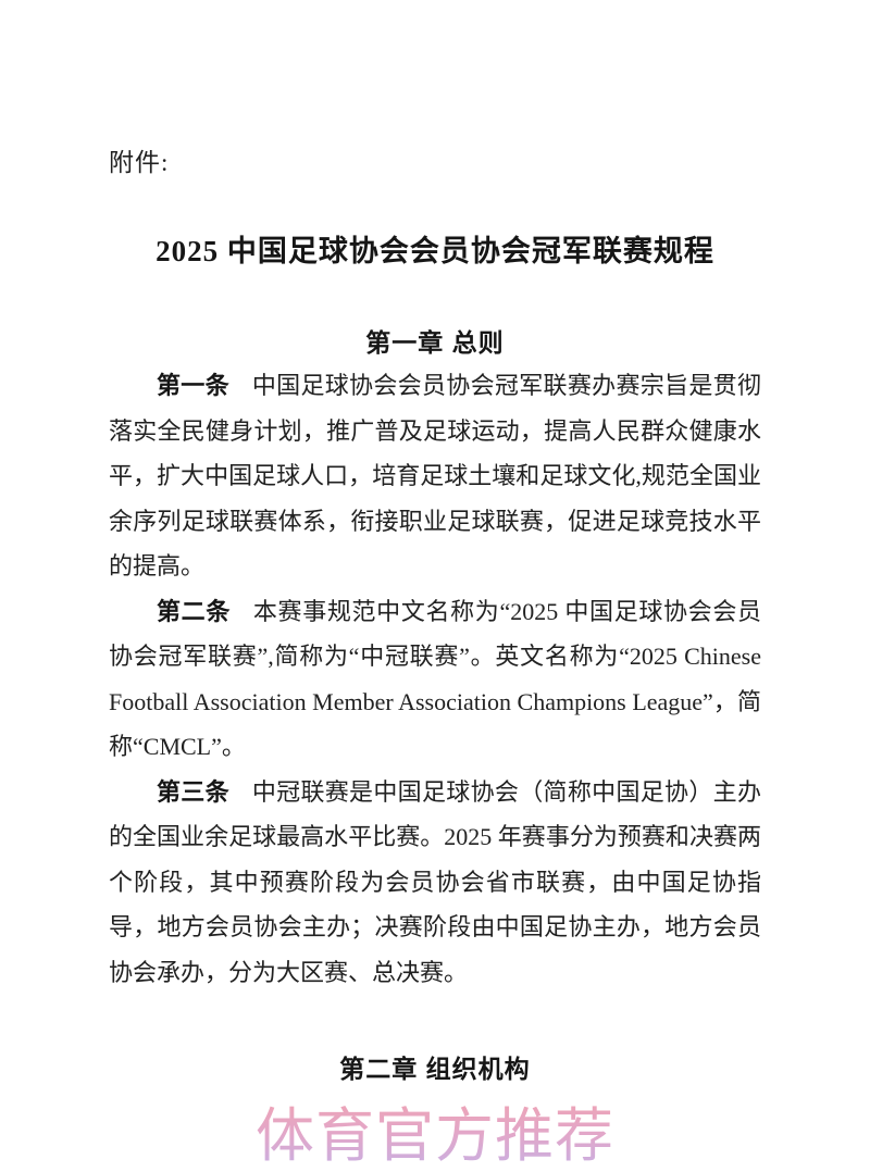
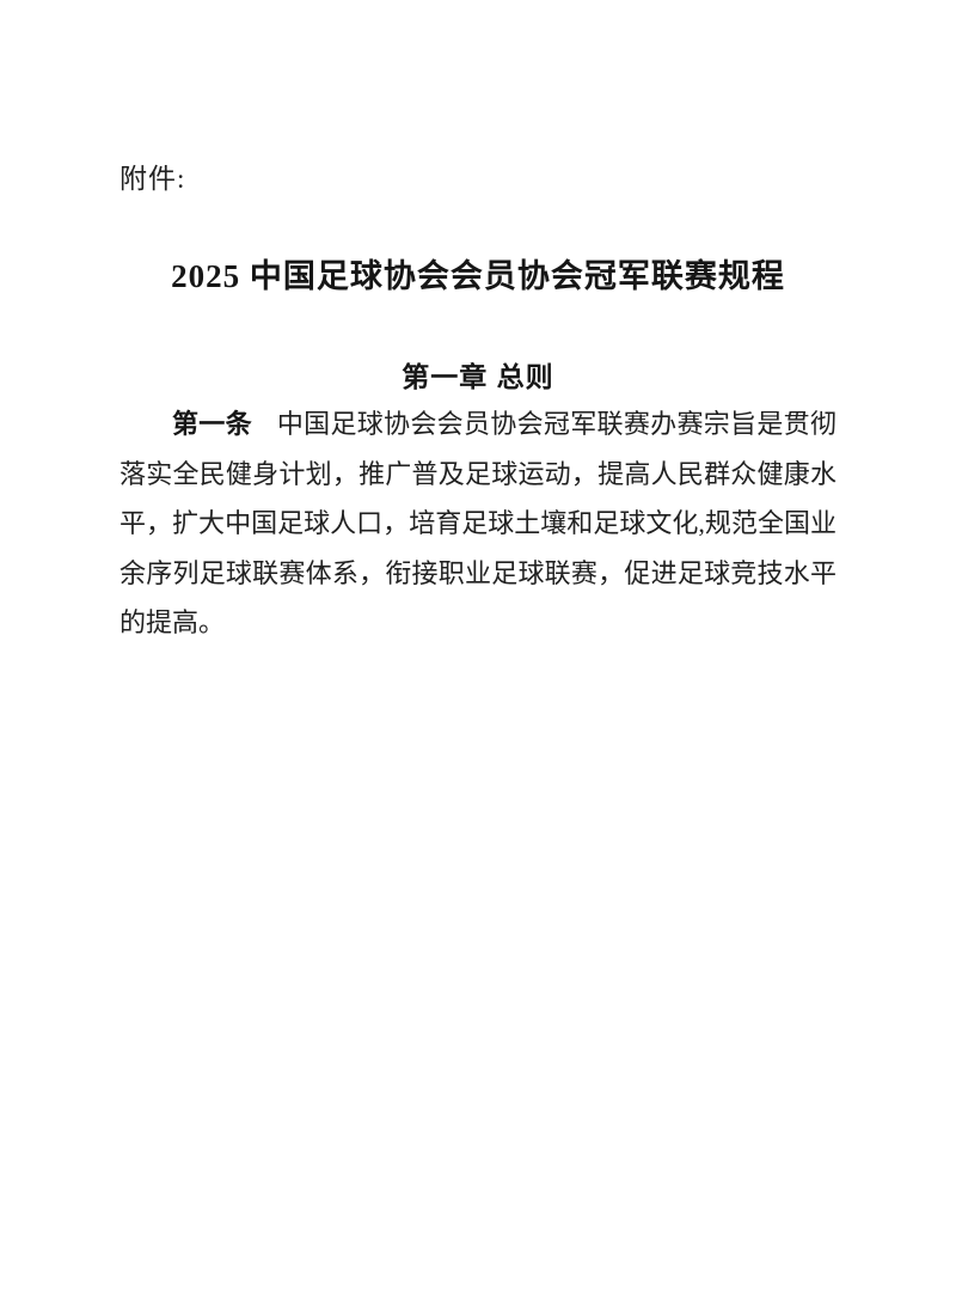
  附件:
  2025 中国足球协会会员协会冠军联赛规程
  第一章 总则
  第一条 中国足球协会会员协会冠军联赛办赛宗旨是贯彻落实全民健身计划，推广普及足球运动，提高人民群众健康水平，扩大中国足球人口，培育足球土壤和足球文化,规范全国业余序列足球联赛体系，衔接职业足球联赛，促进足球竞技水平的提高。
- 第二条 本赛事规范中文名称为“2025 中国足球协会会员协会冠军联赛”,简称为“中冠联赛”。英文名称为“2025 Chinese Football Association Member Association Champions League”，简称“CMCL”。
- 第三条 中冠联赛是中国足球协会（简称中国足协）主办的全国业余足球最高水平比赛。2025 年赛事分为预赛和决赛两个阶段，其中预赛阶段为会员协会省市联赛，由中国足协指导，地方会员协会主办；决赛阶段由中国足协主办，地方会员协会承办，分为大区赛、总决赛。
- 第二章 组织机构
- 体育官方推荐
